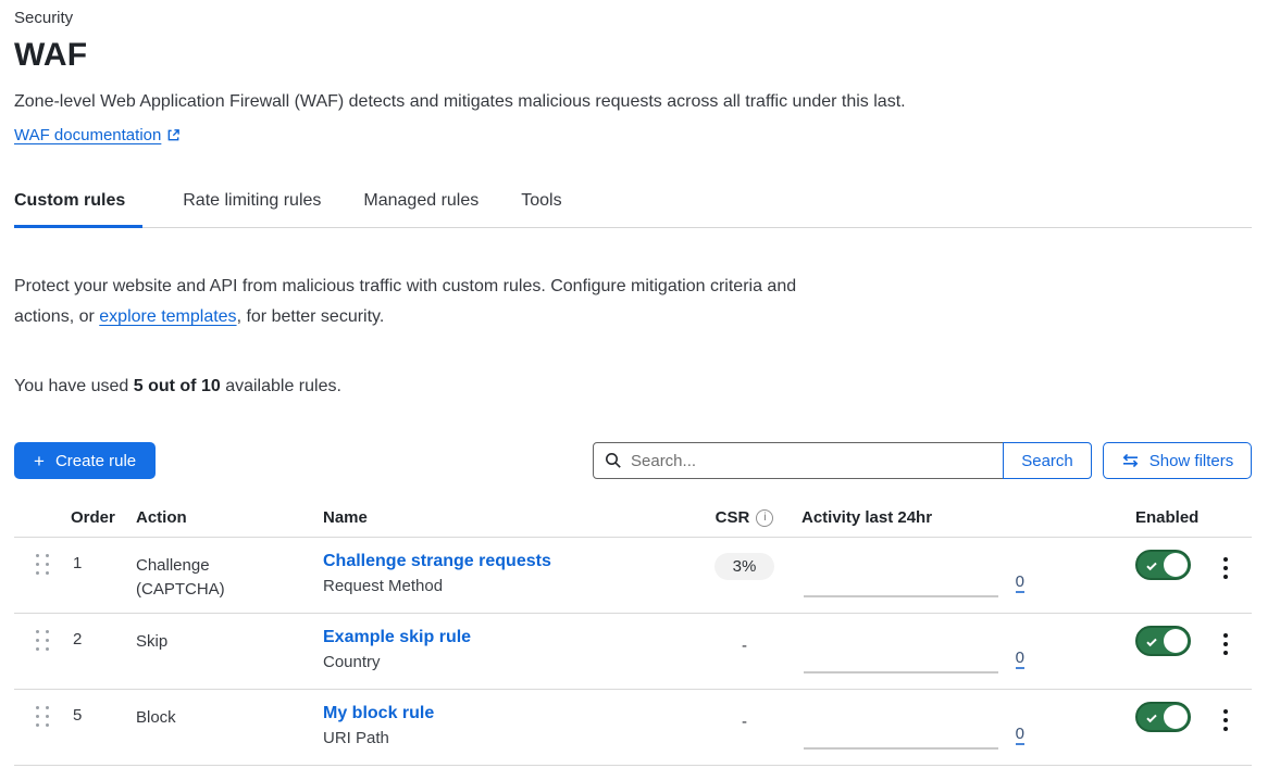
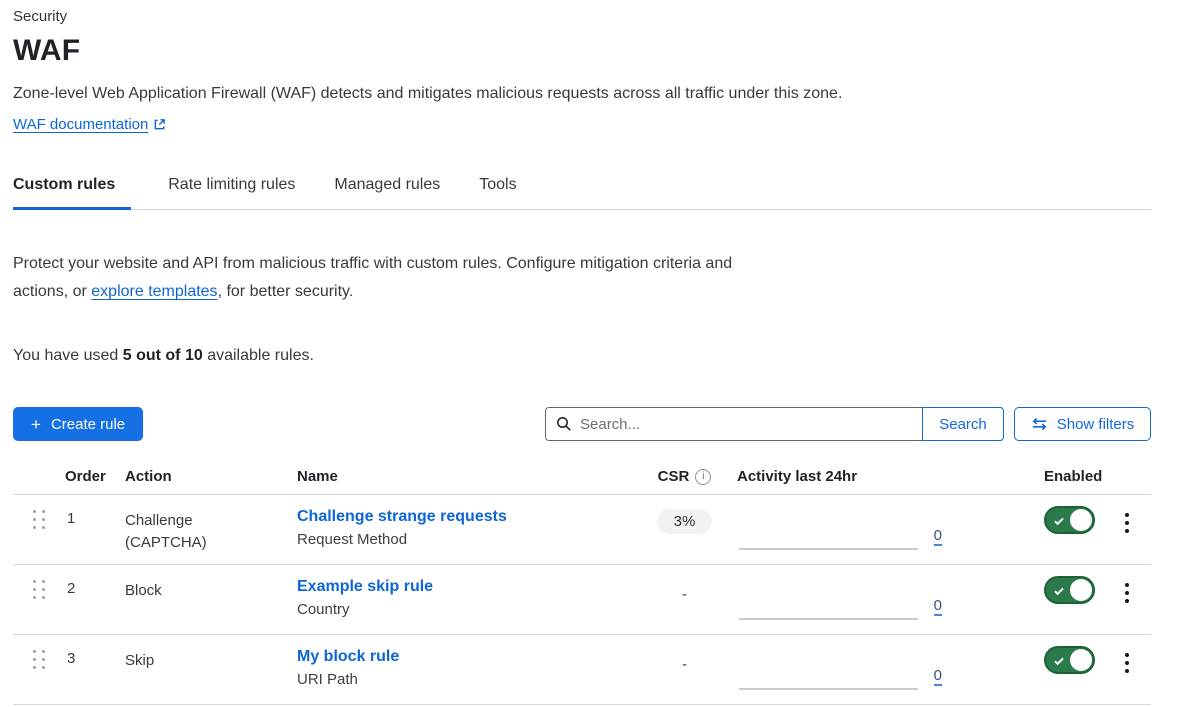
  Security
  WAF
- Zone-level Web Application Firewall (WAF) detects and mitigates malicious requests across all traffic under this last.
+ Zone-level Web Application Firewall (WAF) detects and mitigates malicious requests across all traffic under this zone.
  WAF documentation
  Custom rules
  Rate limiting rules
  Managed rules
  Tools
  Protect your website and API from malicious traffic with custom rules. Configure mitigation criteria and actions, or explore templates, for better security.
  You have used 5 out of 10 available rules.
  +
  Create rule
  Search...
  Search
  Show filters
  Order
  Action
  Name
  CSR
  i
  Activity last 24hr
  Enabled
  1
  Challenge (CAPTCHA)
  Challenge strange requests
  Request Method
  3%
  0
  2
- Skip
+ Block
  Example skip rule
  Country
  -
  0
- 5
+ 3
- Block
+ Skip
  My block rule
  URI Path
  -
  0
